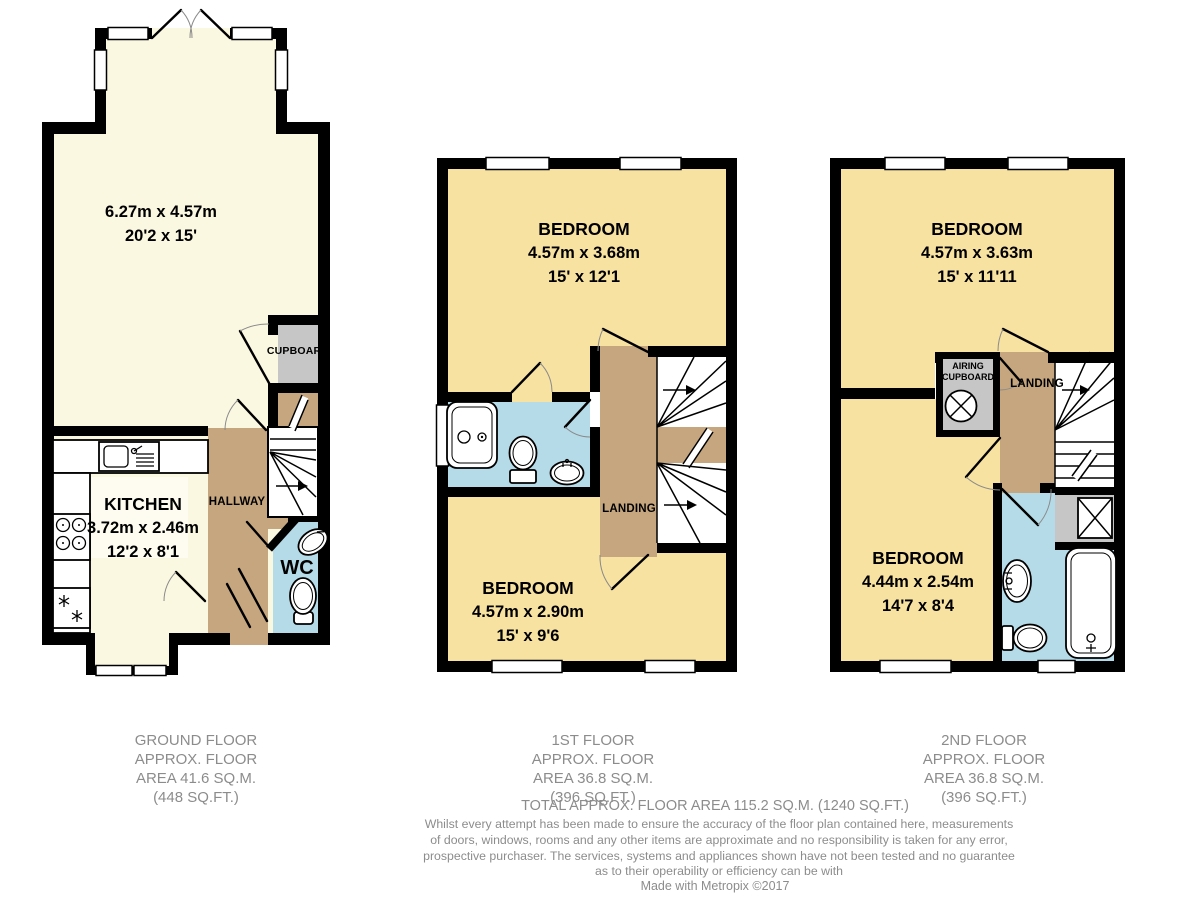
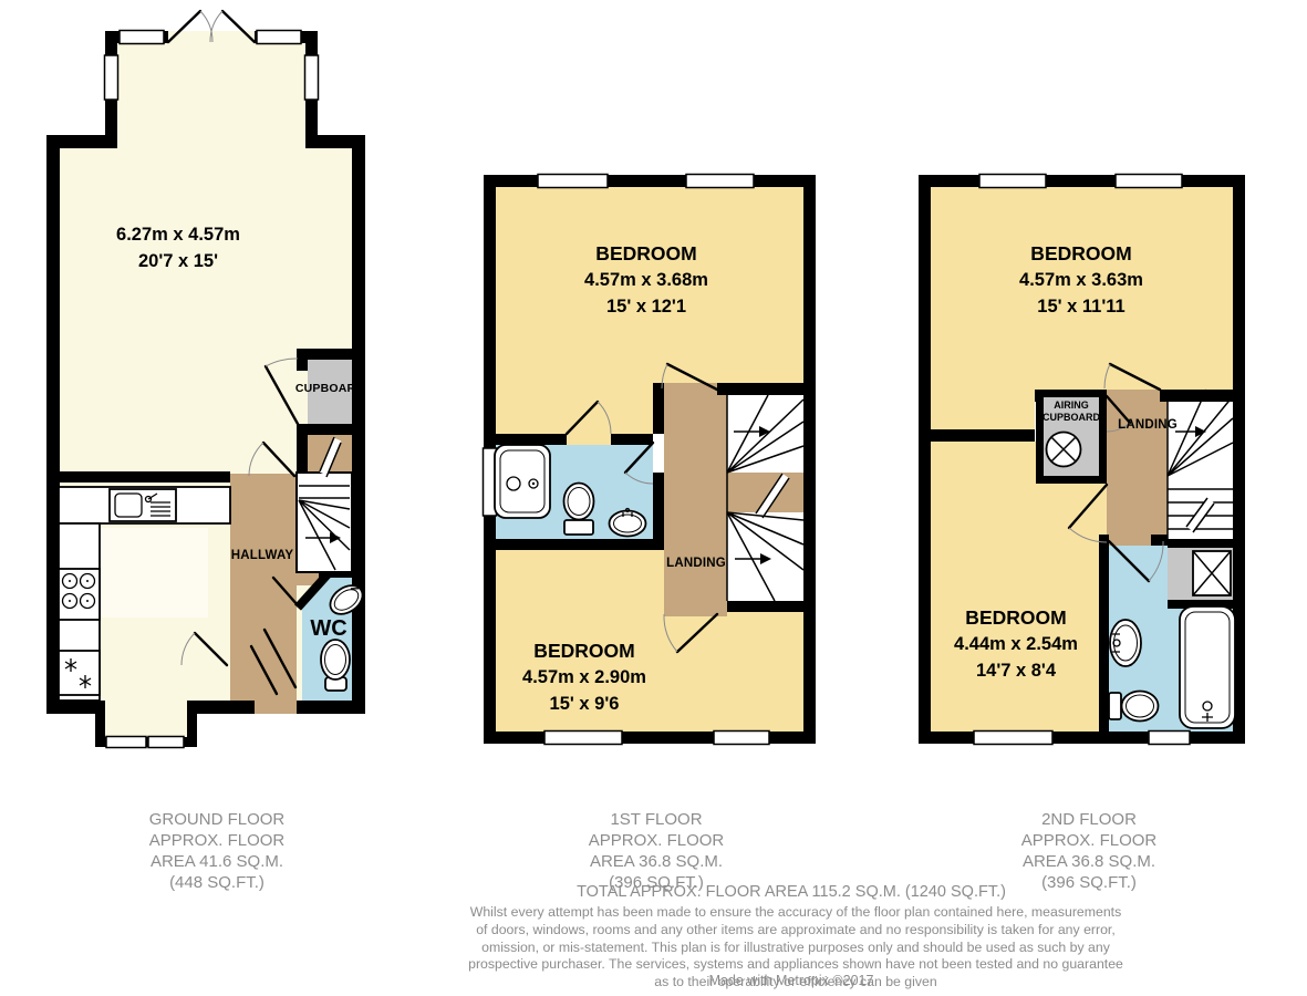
  6.27m x 4.57m
- 20'2 x 15'
+ 20'7 x 15'
- KITCHEN
- 3.72m x 2.46m
- 12'2 x 8'1
  CUPBOARD
  HALLWAY
  WC
  BEDROOM
  4.57m x 3.68m
  15' x 12'1
  BEDROOM
  4.57m x 2.90m
  15' x 9'6
  LANDING
  BEDROOM
  4.57m x 3.63m
  15' x 11'11
  BEDROOM
  4.44m x 2.54m
  14'7 x 8'4
  AIRING CUPBOARD
  LANDING
  GROUND FLOOR
  APPROX. FLOOR
  AREA 41.6 SQ.M.
  (448 SQ.FT.)
  1ST FLOOR
  APPROX. FLOOR
  AREA 36.8 SQ.M.
  (396 SQ.FT.)
  2ND FLOOR
  APPROX. FLOOR
  AREA 36.8 SQ.M.
  (396 SQ.FT.)
  TOTAL APPROX. FLOOR AREA 115.2 SQ.M. (1240 SQ.FT.)
  Whilst every attempt has been made to ensure the accuracy of the floor plan contained here, measurements
  of doors, windows, rooms and any other items are approximate and no responsibility is taken for any error,
+ omission, or mis-statement. This plan is for illustrative purposes only and should be used as such by any
  prospective purchaser. The services, systems and appliances shown have not been tested and no guarantee
- as to their operability or efficiency can be with
+ as to their operability or efficiency can be given
  Made with Metropix ©2017
